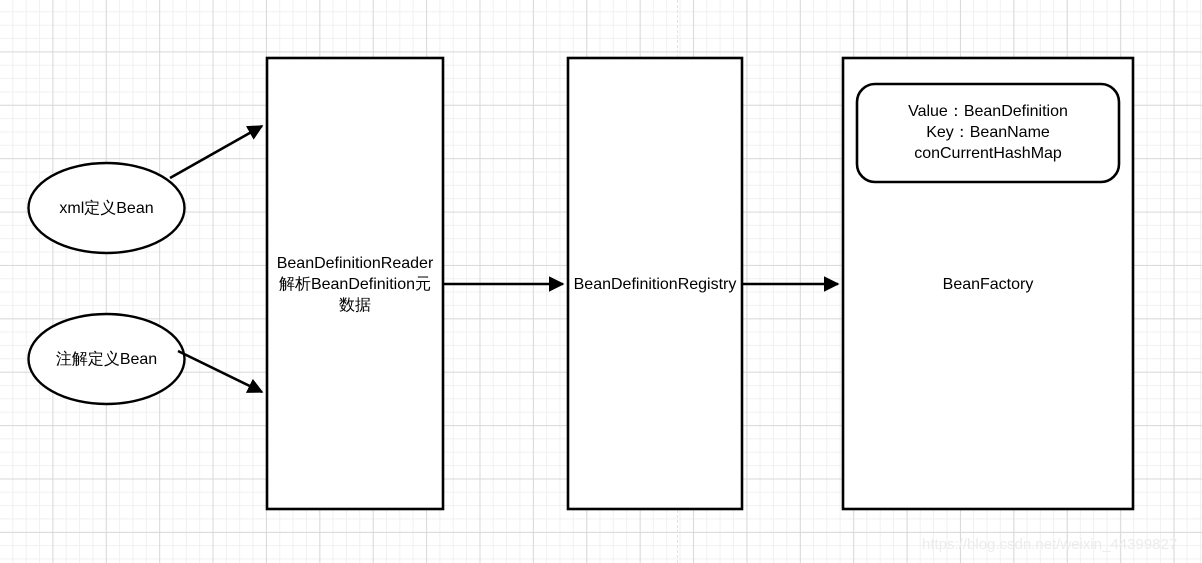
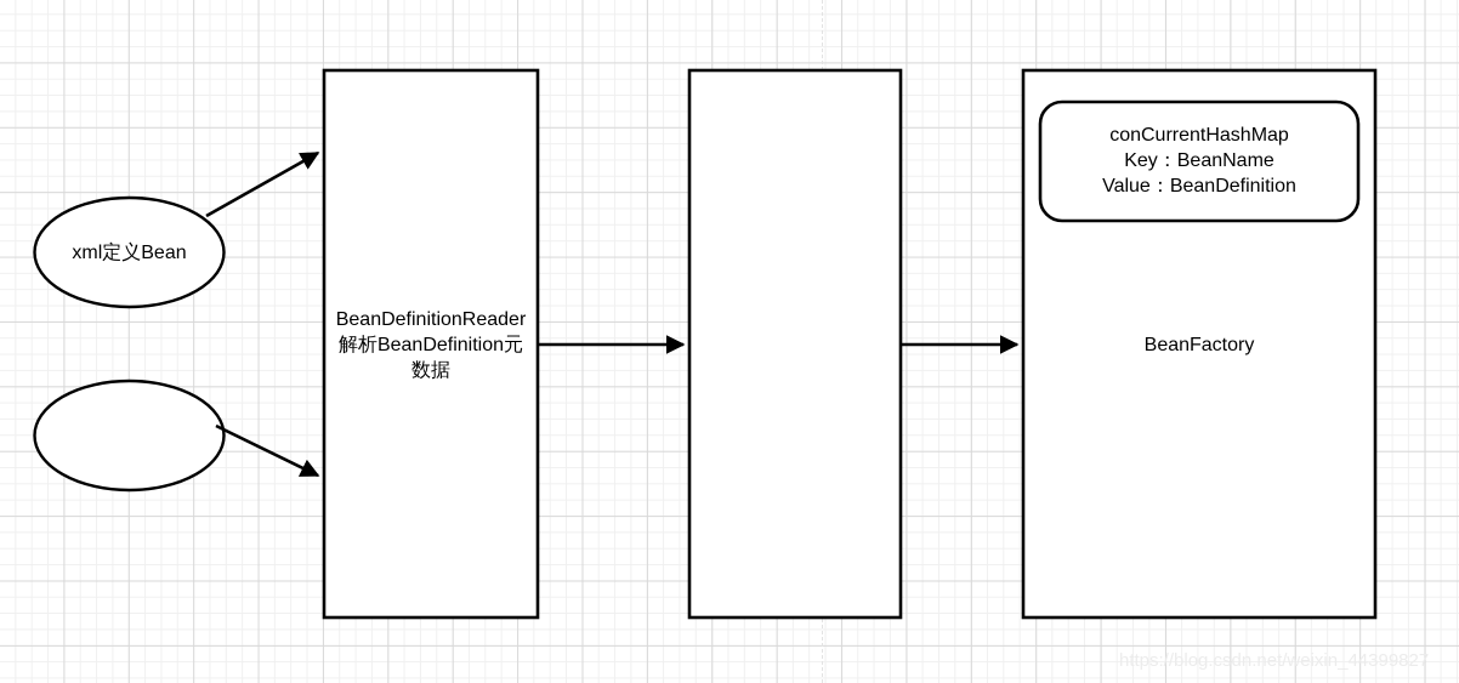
  xml定义Bean
- 注解定义Bean
  BeanDefinitionReader
  解析BeanDefinition元
  数据
- BeanDefinitionRegistry
  BeanFactory
- Value：BeanDefinition
+ conCurrentHashMap
  Key：BeanName
- conCurrentHashMap
+ Value：BeanDefinition
  https://blog.csdn.net/weixin_44399827
